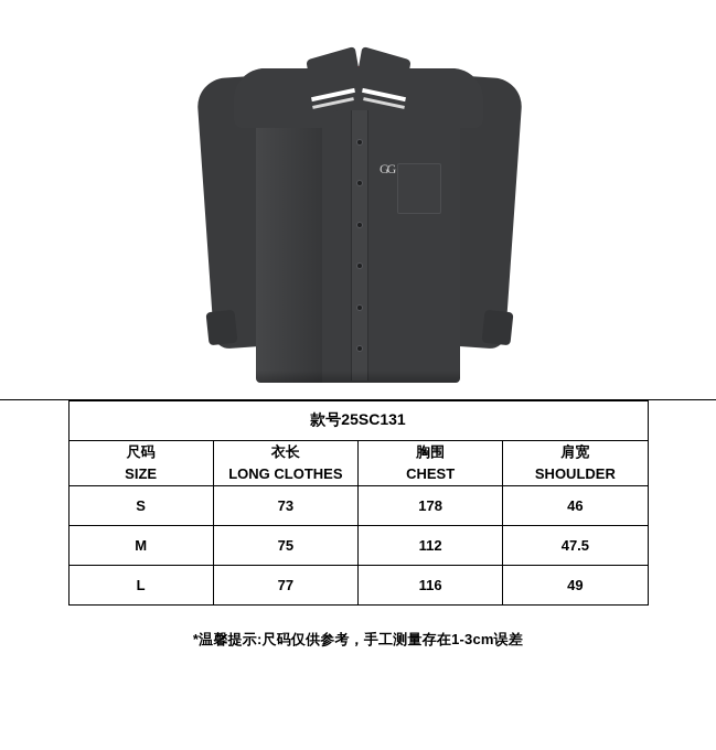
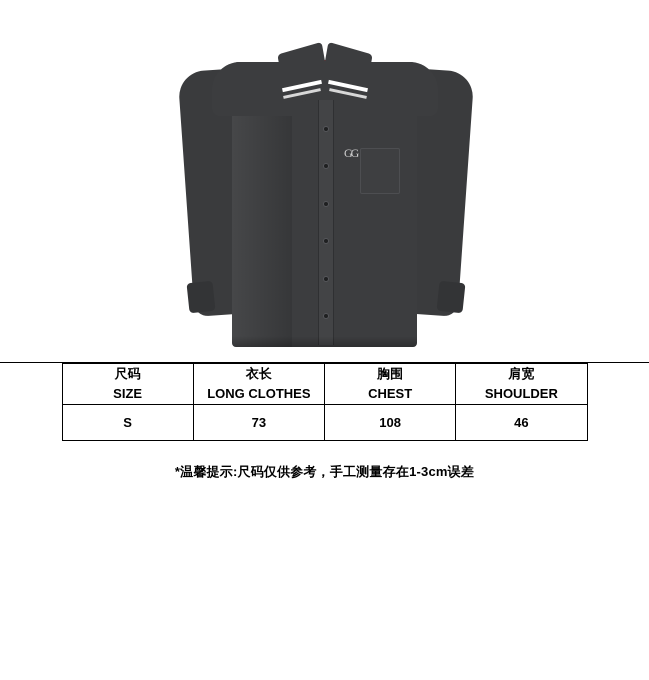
  GG
- 	款号25SC131
  	尺码 SIZE	衣长 LONG CLOTHES	胸围 CHEST	肩宽 SHOULDER
- 	S	73	178	46
+ 	S	73	108	46
- 	M	75	112	47.5
- 	L	77	116	49
  *温馨提示:尺码仅供参考，手工测量存在1-3cm误差
